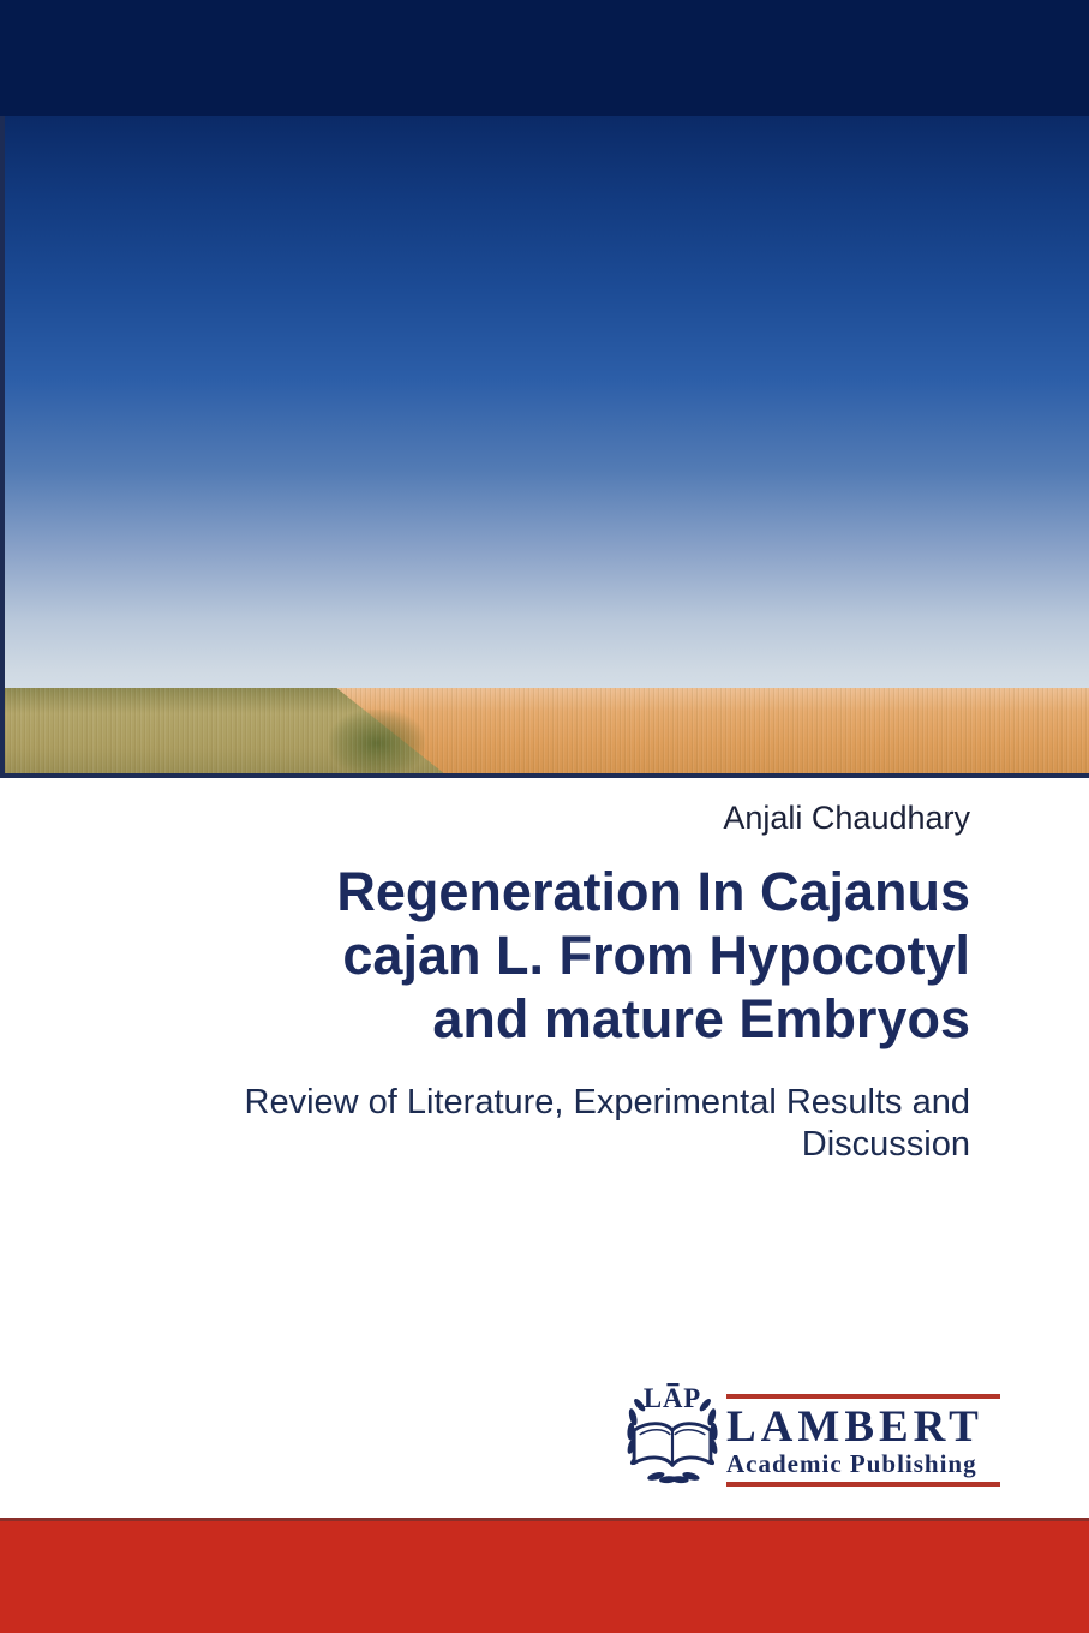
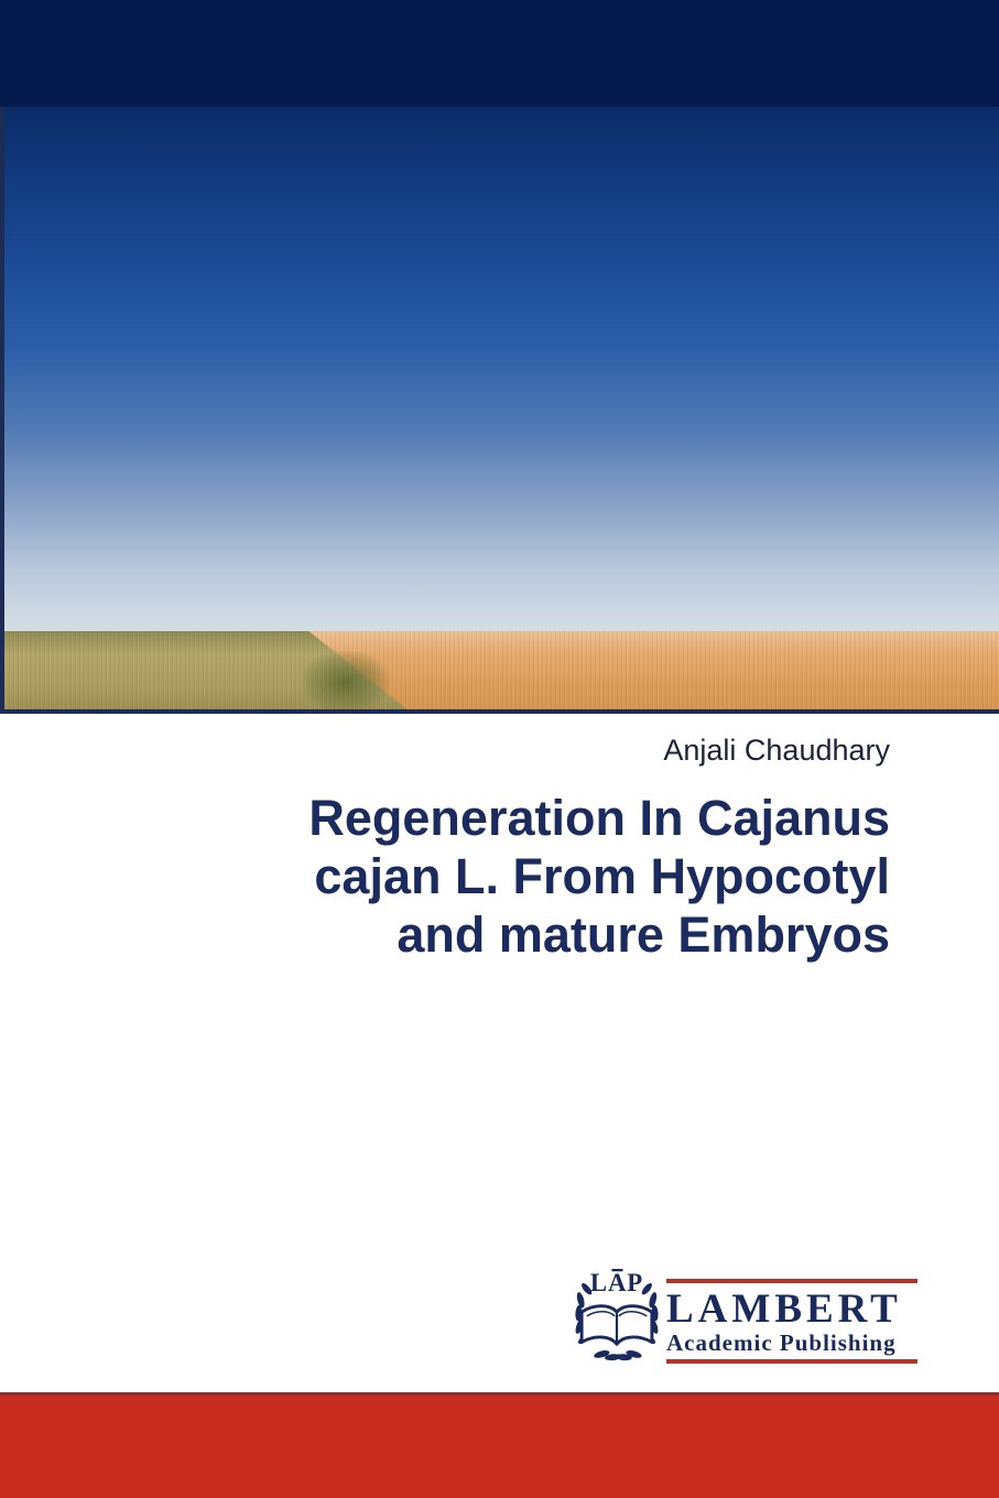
  Anjali Chaudhary
  Regeneration In Cajanus
  cajan L. From Hypocotyl
  and mature Embryos
- Review of Literature, Experimental Results and
- Discussion
  LAP
  LAMBERT
  Academic Publishing
